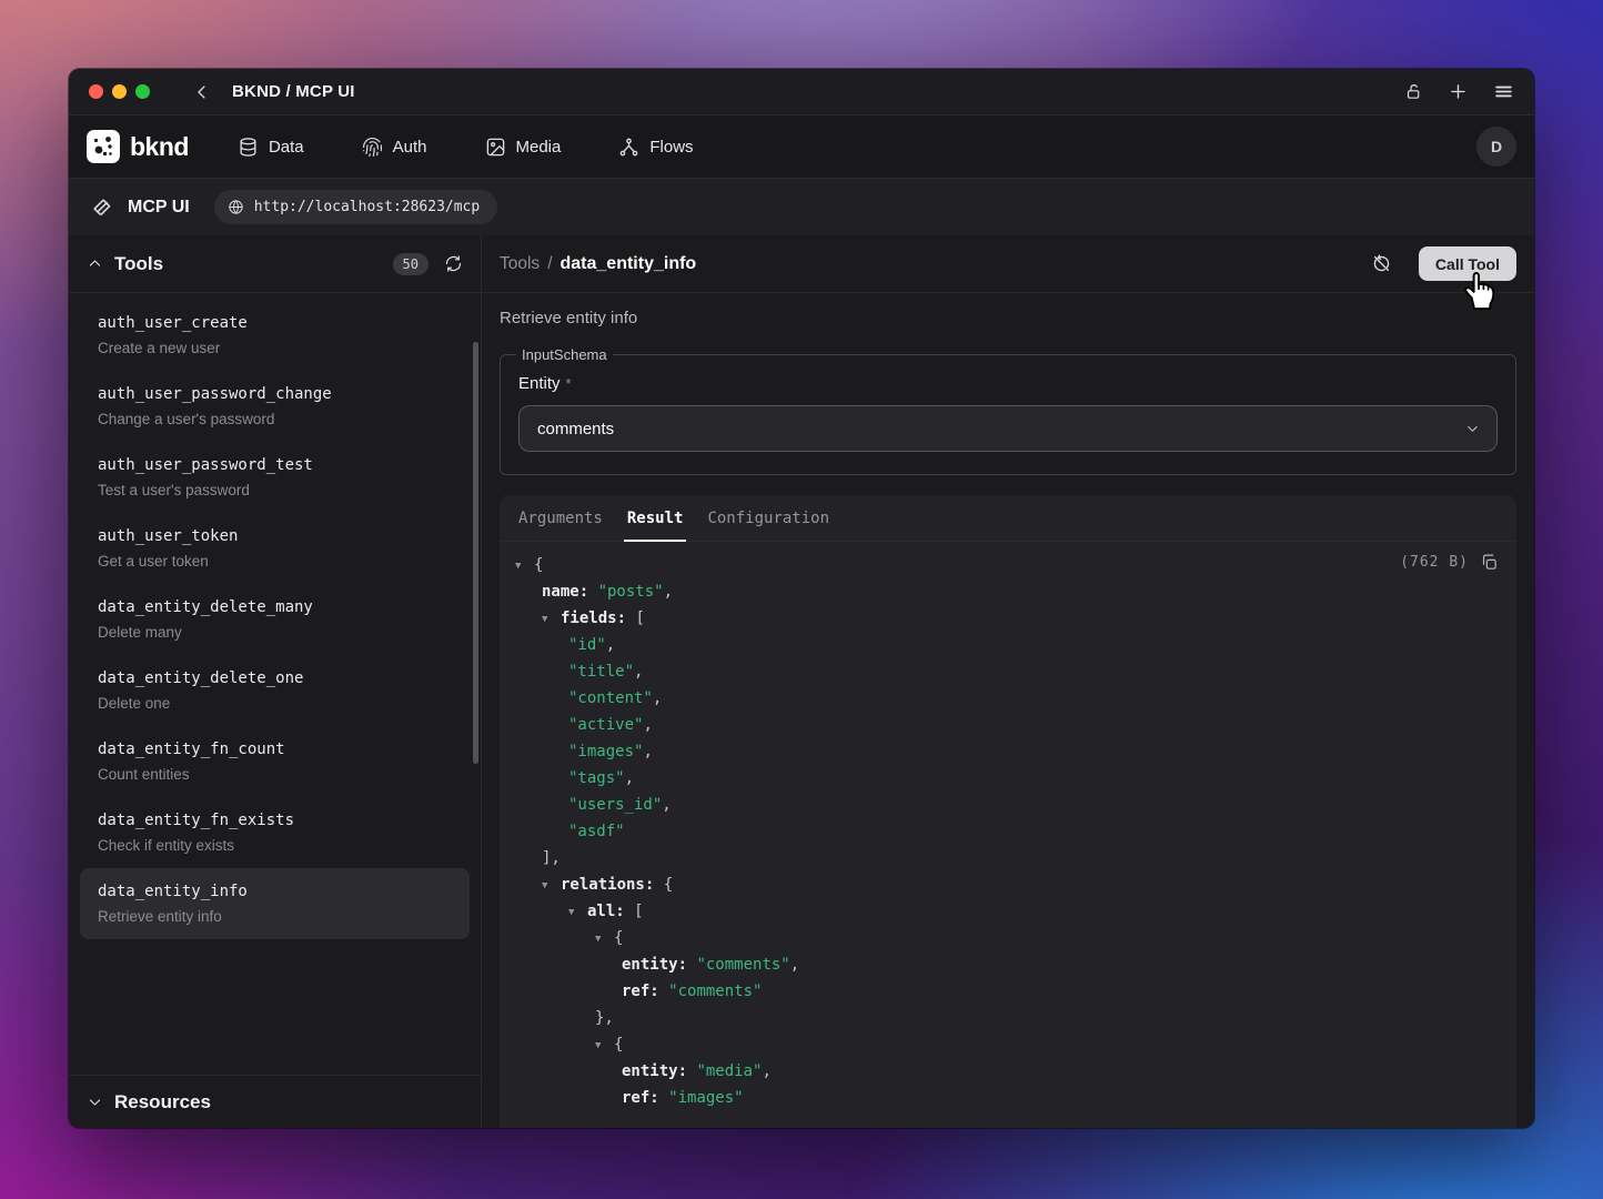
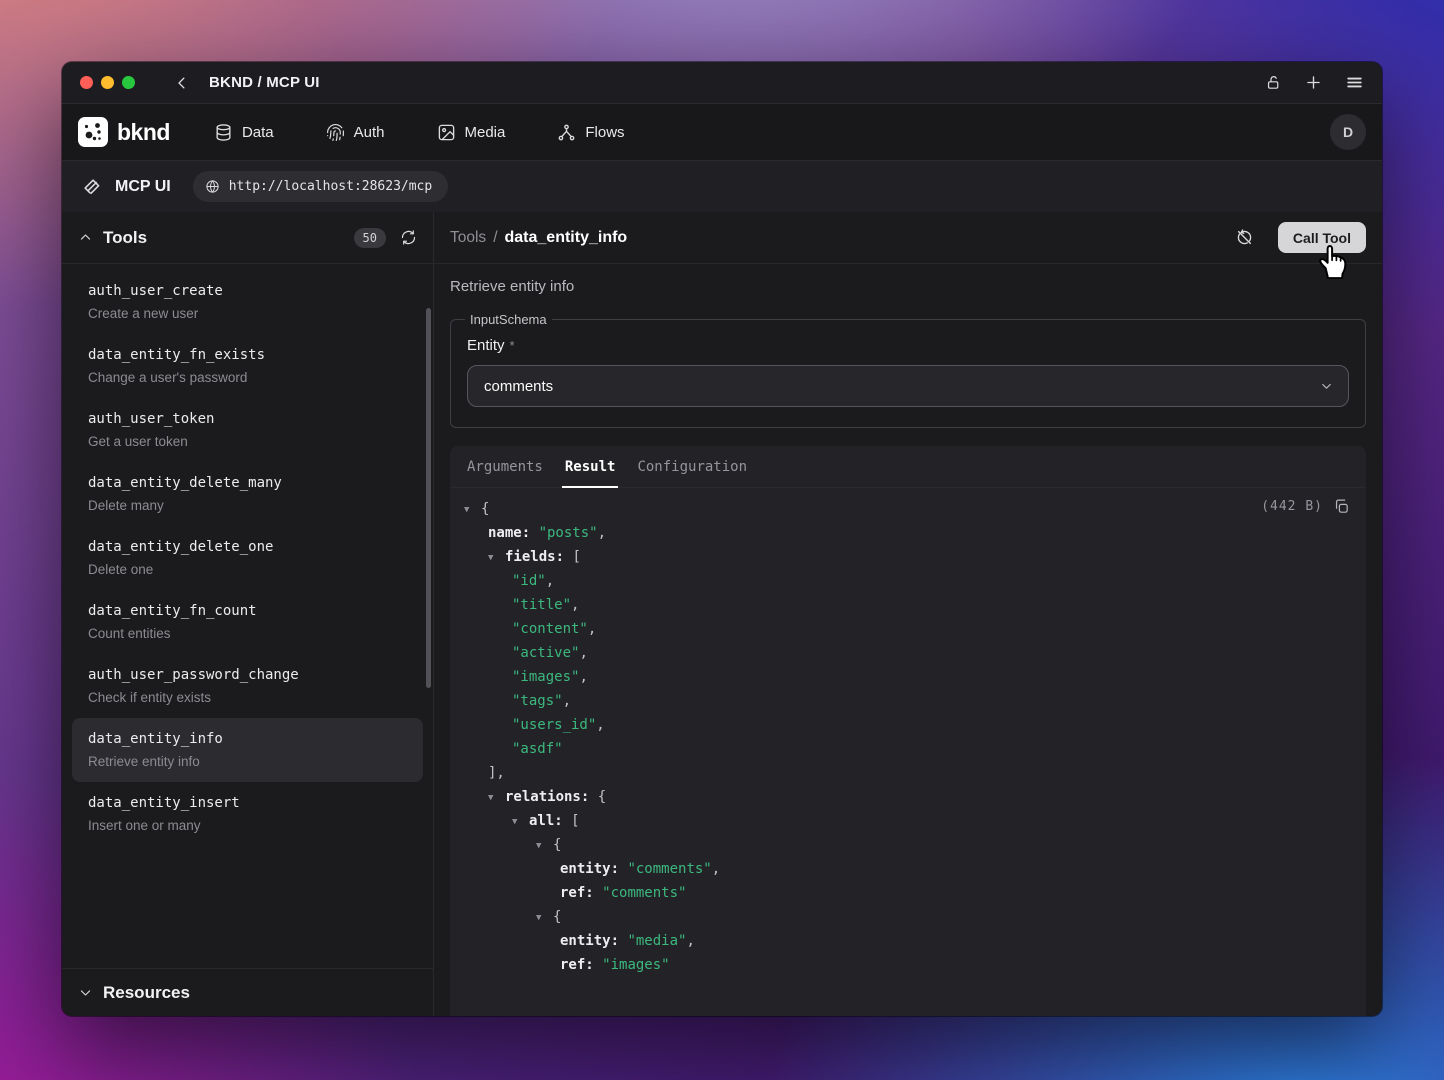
  BKND / MCP UI
  bknd
  Data
  Auth
  Media
  Flows
  D
  MCP UI
  http://localhost:28623/mcp
  Tools
  50
  auth_user_create
  Create a new user
- auth_user_password_change
+ data_entity_fn_exists
  Change a user's password
- auth_user_password_test
- Test a user's password
  auth_user_token
  Get a user token
  data_entity_delete_many
  Delete many
  data_entity_delete_one
  Delete one
  data_entity_fn_count
  Count entities
- data_entity_fn_exists
+ auth_user_password_change
  Check if entity exists
  data_entity_info
  Retrieve entity info
+ data_entity_insert
+ Insert one or many
  Resources
  Tools
  /
  data_entity_info
  Call Tool
  Retrieve entity info
  InputSchema
  Entity *
  comments
  Arguments
  Result
  Configuration
- (762 B)
+ (442 B)
  ▼ {
  name: "posts",
  ▼ fields: [
  "id",
  "title",
  "content",
  "active",
  "images",
  "tags",
  "users_id",
  "asdf"
  ],
  ▼ relations: {
  ▼ all: [
  ▼ {
  entity: "comments",
  ref: "comments"
- },
  ▼ {
  entity: "media",
  ref: "images"
